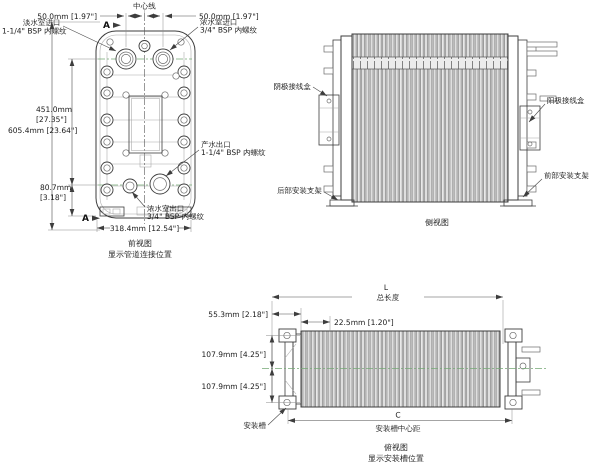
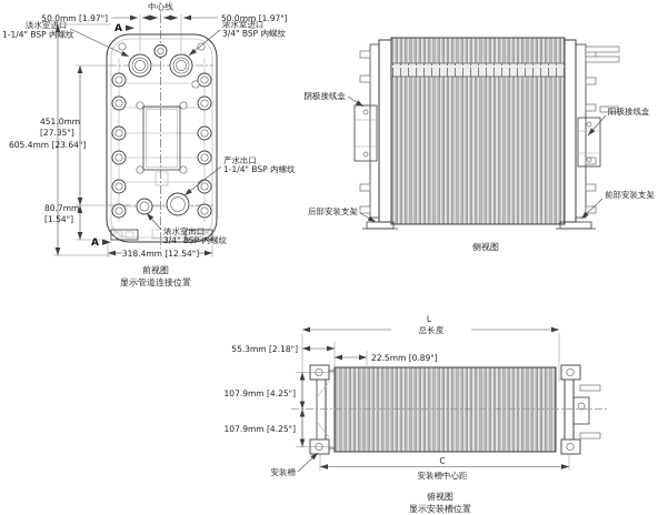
  中心线
  50.0mm [1.97"]
  50.0mm [1.97"]
  淡水室进口
  1-1/4" BSP 内螺纹
  A
  浓水室进口
  3/4" BSP 内螺纹
  451.0mm
  [27.35"]
  605.4mm [23.64"]
  80.7mm
- [3.18"]
+ [1.54"]
  产水出口
  1-1/4" BSP 内螺纹
  A
  浓水室出口
  3/4" BSP 内螺纹
  318.4mm [12.54"]
  前视图
  显示管道连接位置
  阴极接线盒
  阳极接线盒
  前部安装支架
  后部安装支架
  侧视图
  L
  总长度
  55.3mm [2.18"]
- 22.5mm [1.20"]
+ 22.5mm [0.89"]
  107.9mm [4.25"]
  107.9mm [4.25"]
  安装槽
  C
  安装槽中心距
  俯视图
  显示安装槽位置
